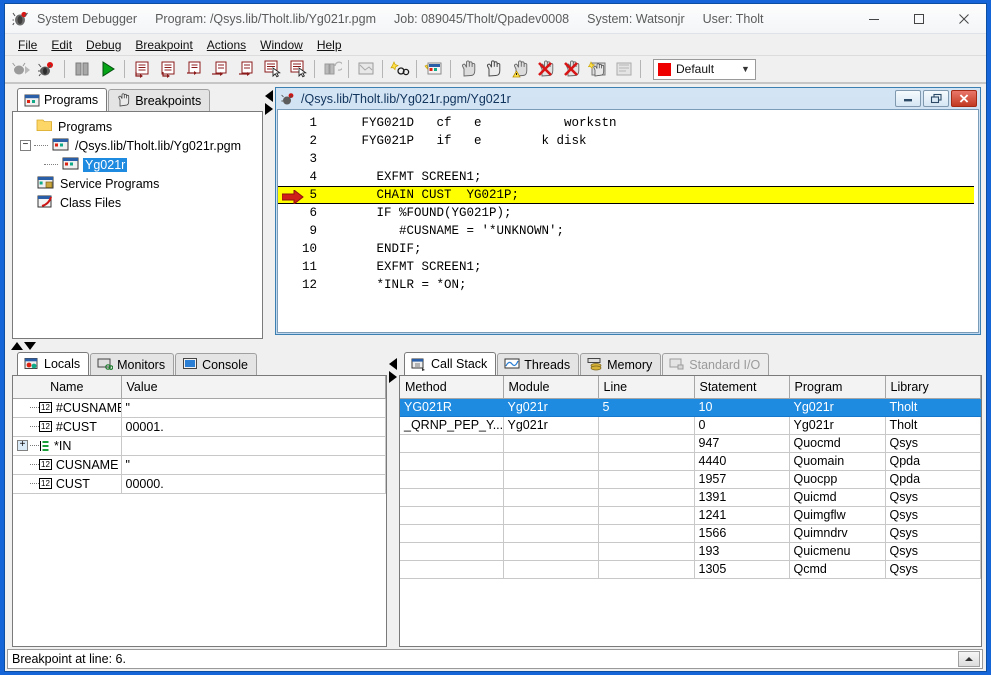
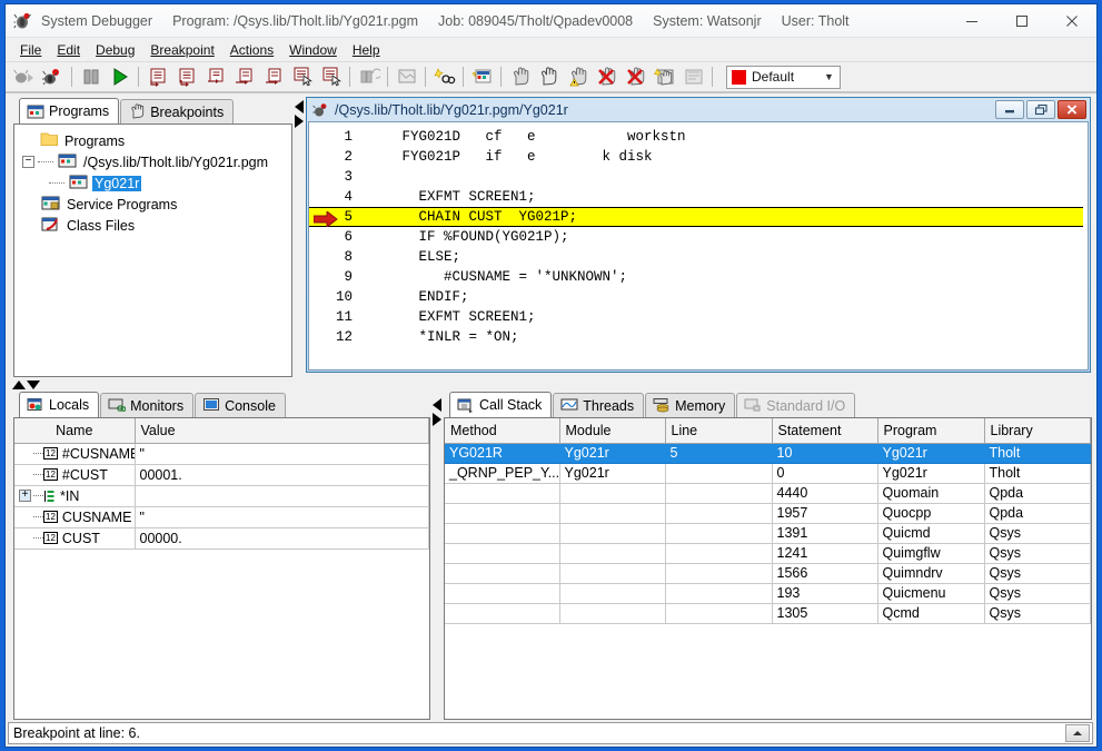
  System Debugger Program: /Qsys.lib/Tholt.lib/Yg021r.pgm Job: 089045/Tholt/Qpadev0008 System: Watsonjr User: Tholt
  File
  Edit
  Debug
  Breakpoint
  Actions
  Window
  Help
  Default
  ▼
  Programs
  Breakpoints
  Programs
  −
  /Qsys.lib/Tholt.lib/Yg021r.pgm
  Yg021r
  Service Programs
  Class Files
  /Qsys.lib/Tholt.lib/Yg021r.pgm/Yg021r
  1
  FYG021D cf e workstn
  2
  FYG021P if e k disk
  3
  4
  EXFMT SCREEN1;
  5
  CHAIN CUST YG021P;
  6
  IF %FOUND(YG021P);
+ 8
+ ELSE;
  9
  #CUSNAME = '*UNKNOWN';
  10
  ENDIF;
  11
  EXFMT SCREEN1;
  12
  *INLR = *ON;
  Locals
  Monitors
  Console
  Name	Value
  12 #CUSNAM	"
  12 #CUST	00001.
  + *IN
  12 CUSNAME	"
  12 CUST	00000.
  Call Stack
  Threads
  Memory
  Standard I/O
  Method	Module	Line	Statement	Program	Library
  YG021R	Yg021r	5	10	Yg021r	Tholt
  _QRNP_PEP_Y...	Yg021r		0	Yg021r	Tholt
- 			947	Quocmd	Qsys
  			4440	Quomain	Qpda
  			1957	Quocpp	Qpda
  			1391	Quicmd	Qsys
  			1241	Quimgflw	Qsys
  			1566	Quimndrv	Qsys
  			193	Quicmenu	Qsys
  			1305	Qcmd	Qsys
  Breakpoint at line: 6.
